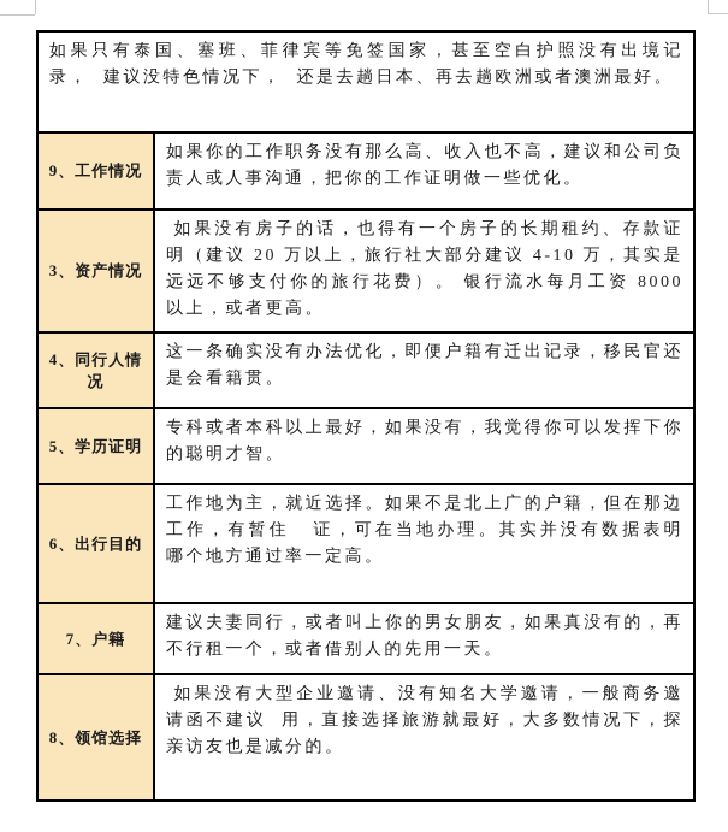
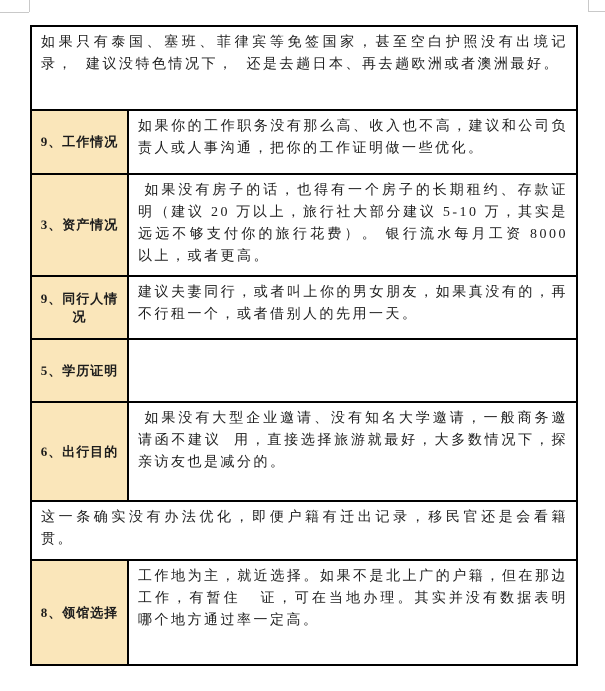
  如果只有泰国、塞班、菲律宾等免签国家，甚至空白护照没有出境记录， 建议没特色情况下， 还是去趟日本、再去趟欧洲或者澳洲最好。
  9、工作情况
  如果你的工作职务没有那么高、收入也不高，建议和公司负责人或人事沟通，把你的工作证明做一些优化。
  3、资产情况
- 如果没有房子的话，也得有一个房子的长期租约、存款证明（建议 20 万以上，旅行社大部分建议 4-10 万，其实是远远不够支付你的旅行花费）。 银行流水每月工资 8000 以上，或者更高。
+ 如果没有房子的话，也得有一个房子的长期租约、存款证明（建议 20 万以上，旅行社大部分建议 5-10 万，其实是远远不够支付你的旅行花费）。 银行流水每月工资 8000 以上，或者更高。
- 4、同行人情况
+ 9、同行人情况
- 这一条确实没有办法优化，即便户籍有迁出记录，移民官还是会看籍贯。
+ 建议夫妻同行，或者叫上你的男女朋友，如果真没有的，再不行租一个，或者借别人的先用一天。
  5、学历证明
- 专科或者本科以上最好，如果没有，我觉得你可以发挥下你的聪明才智。
  6、出行目的
- 工作地为主，就近选择。如果不是北上广的户籍，但在那边工作，有暂住 证，可在当地办理。其实并没有数据表明哪个地方通过率一定高。
+ 如果没有大型企业邀请、没有知名大学邀请，一般商务邀请函不建议 用，直接选择旅游就最好，大多数情况下，探亲访友也是减分的。
- 7、户籍
- 建议夫妻同行，或者叫上你的男女朋友，如果真没有的，再不行租一个，或者借别人的先用一天。
+ 这一条确实没有办法优化，即便户籍有迁出记录，移民官还是会看籍贯。
  8、领馆选择
- 如果没有大型企业邀请、没有知名大学邀请，一般商务邀请函不建议 用，直接选择旅游就最好，大多数情况下，探亲访友也是减分的。
+ 工作地为主，就近选择。如果不是北上广的户籍，但在那边工作，有暂住 证，可在当地办理。其实并没有数据表明哪个地方通过率一定高。
